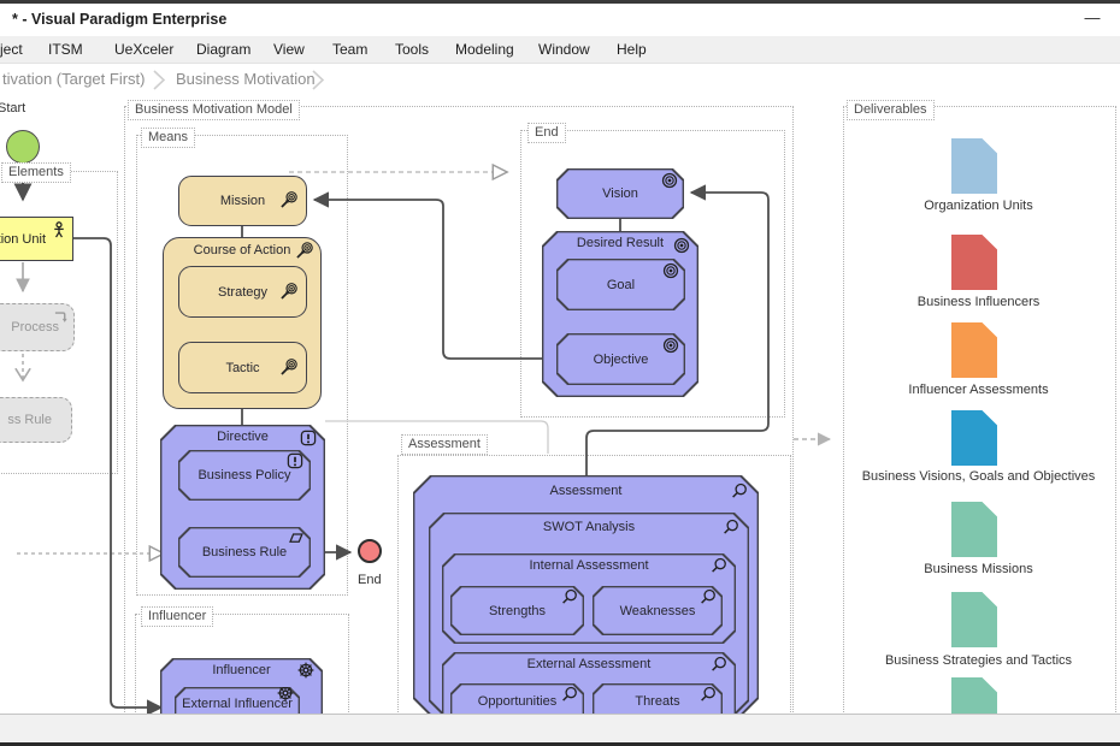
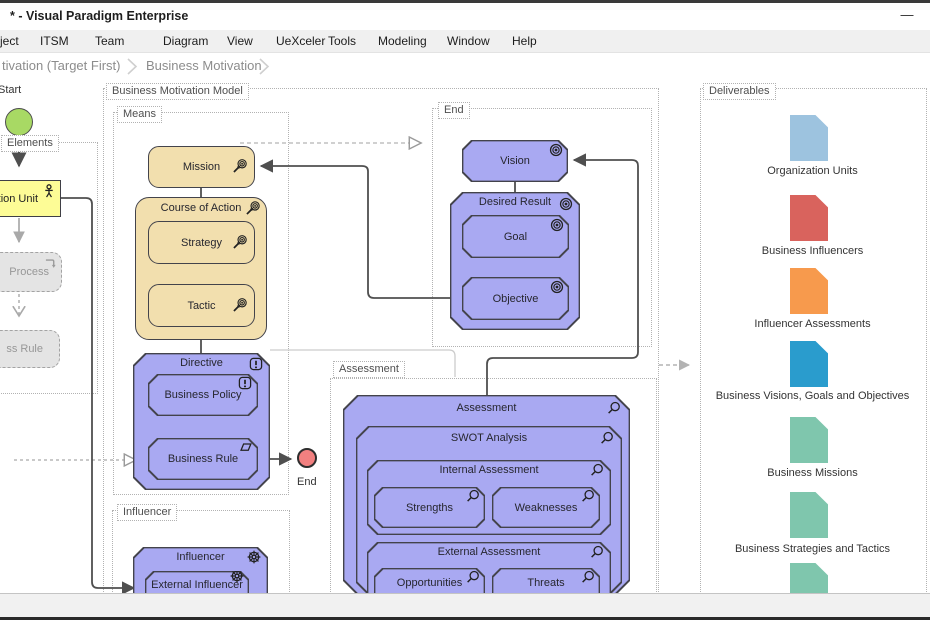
  * - Visual Paradigm Enterprise
  —
  ject
  ITSM
- UeXceler
+ Team
  Diagram
  View
- Team
+ UeXceler
  Tools
  Modeling
  Window
  Help
  tivation (Target First)
  Business Motivation
  Elements
  Business Motivation Model
  Means
  End
  Assessment
  Influencer
  Deliverables
  Start
  ion Unit
  Process
  ss Rule
  Mission
  Course of Action
  Strategy
  Tactic
  Directive
  Business Policy
  Business Rule
  End
  Vision
  Desired Result
  Goal
  Objective
  Assessment
  SWOT Analysis
  Internal Assessment
  Strengths
  Weaknesses
  External Assessment
  Opportunities
  Threats
  Influencer
  External Influencer
  Organization Units
  Business Influencers
  Influencer Assessments
  Business Visions, Goals and Objectives
  Business Missions
  Business Strategies and Tactics
